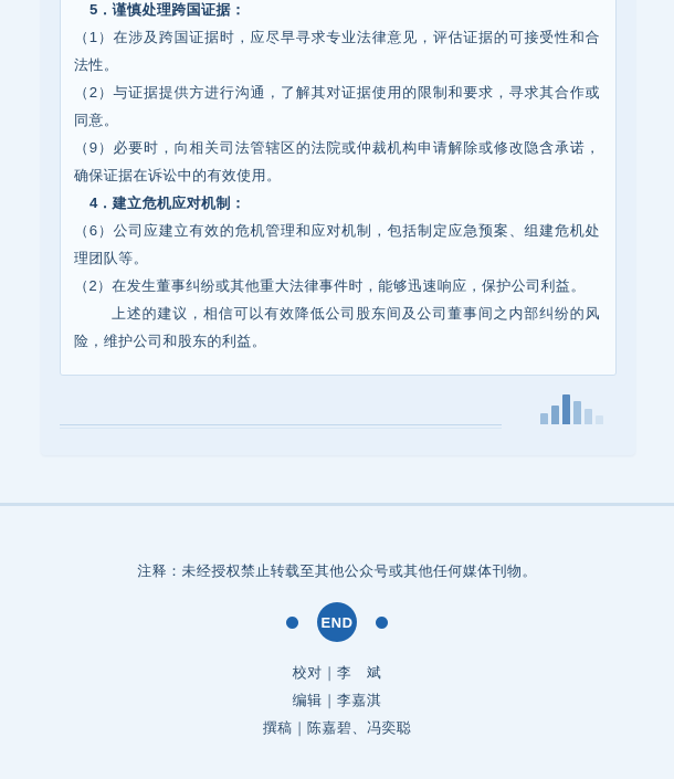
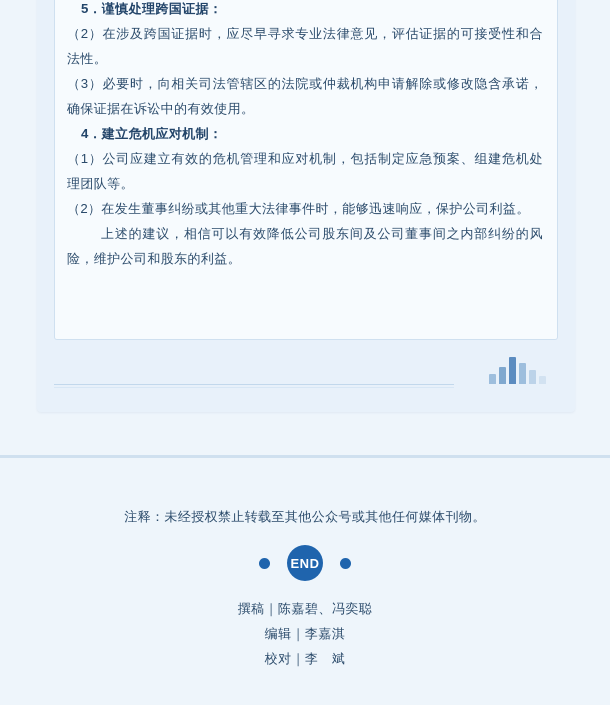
  5．谨慎处理跨国证据：
- （1）在涉及跨国证据时，应尽早寻求专业法律意见，评估证据的可接受性和合法性。
+ （2）在涉及跨国证据时，应尽早寻求专业法律意见，评估证据的可接受性和合法性。
- （2）与证据提供方进行沟通，了解其对证据使用的限制和要求，寻求其合作或同意。
- （9）必要时，向相关司法管辖区的法院或仲裁机构申请解除或修改隐含承诺，确保证据在诉讼中的有效使用。
+ （3）必要时，向相关司法管辖区的法院或仲裁机构申请解除或修改隐含承诺，确保证据在诉讼中的有效使用。
  4．建立危机应对机制：
- （6）公司应建立有效的危机管理和应对机制，包括制定应急预案、组建危机处理团队等。
+ （1）公司应建立有效的危机管理和应对机制，包括制定应急预案、组建危机处理团队等。
  （2）在发生董事纠纷或其他重大法律事件时，能够迅速响应，保护公司利益。
  上述的建议，相信可以有效降低公司股东间及公司董事间之内部纠纷的风险，维护公司和股东的利益。
  注释：未经授权禁止转载至其他公众号或其他任何媒体刊物。
  END
- 校对｜李 斌
+ 撰稿｜陈嘉碧、冯奕聪
  编辑｜李嘉淇
- 撰稿｜陈嘉碧、冯奕聪
+ 校对｜李 斌
